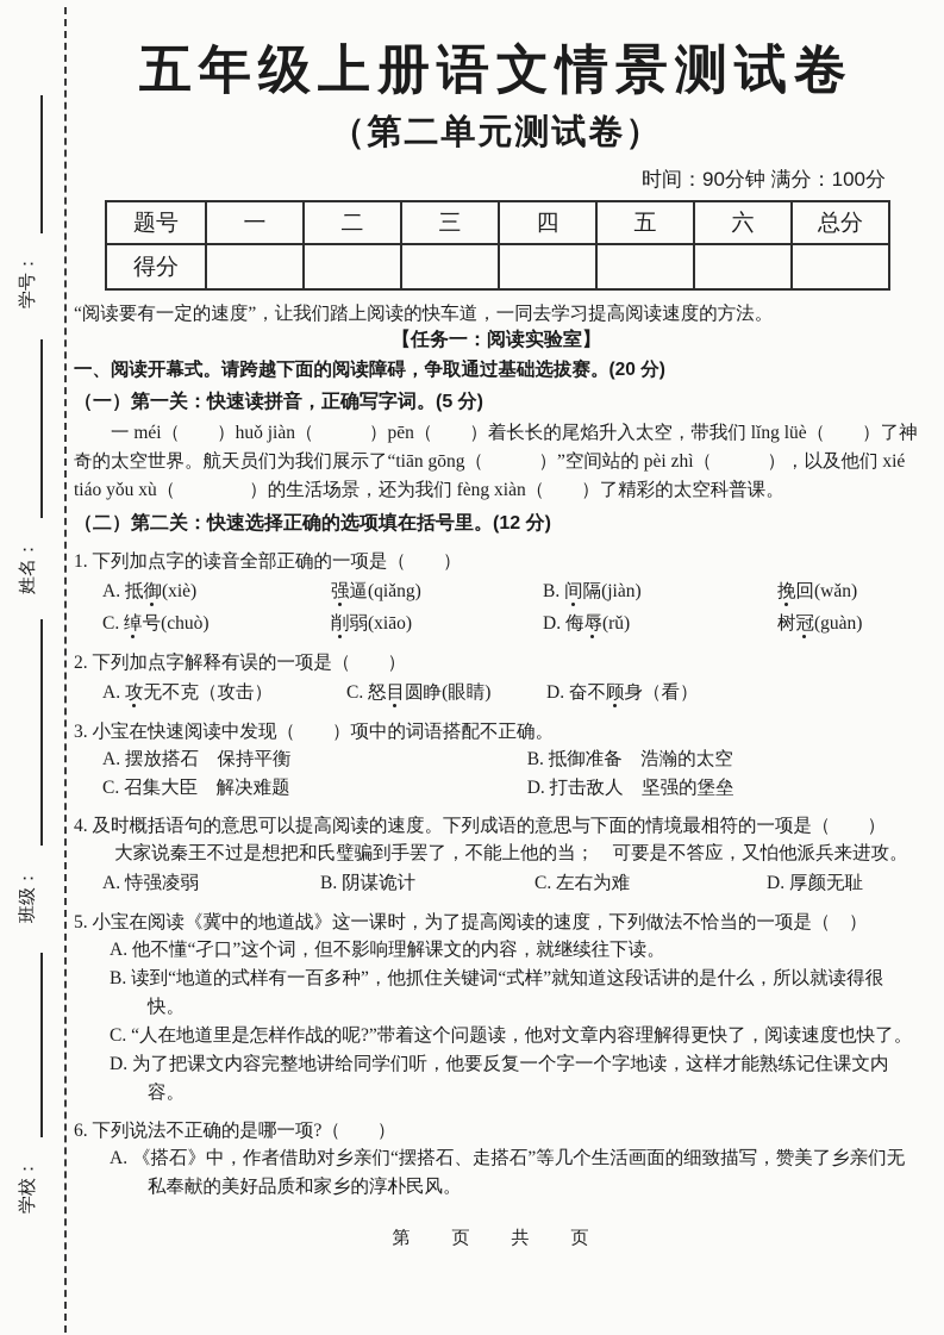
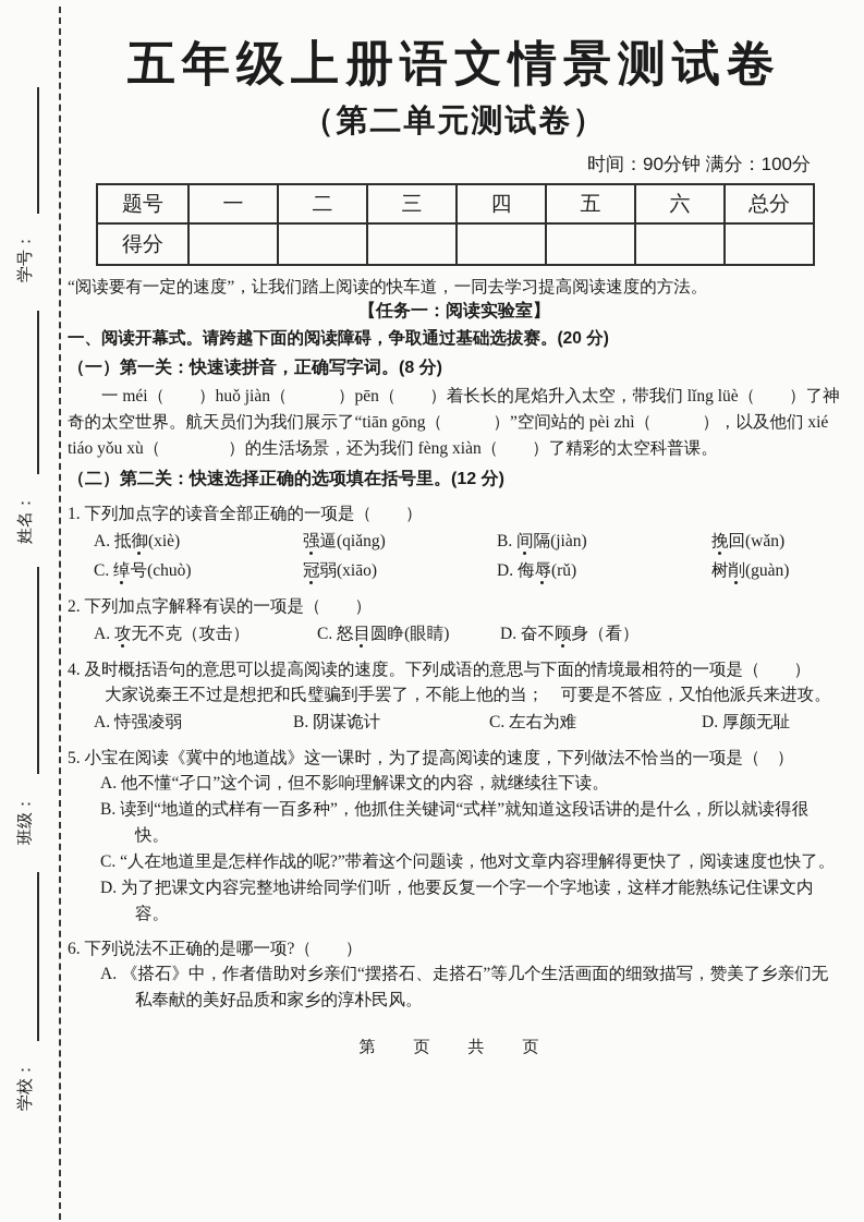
  五年级上册语文情景测试卷
  （第二单元测试卷）
  时间：90分钟 满分：100分
  题号	一	二	三	四	五	六	总分
  得分
  “阅读要有一定的速度”，让我们踏上阅读的快车道，一同去学习提高阅读速度的方法。
  【任务一：阅读实验室】
  一、阅读开幕式。请跨越下面的阅读障碍，争取通过基础选拔赛。(20 分)
- （一）第一关：快速读拼音，正确写字词。(5 分)
+ （一）第一关：快速读拼音，正确写字词。(8 分)
  一 méi（ ）huǒ jiàn（ ）pēn（ ）着长长的尾焰升入太空，带我们 lǐng lüè（ ）了神奇的太空世界。航天员们为我们展示了“tiān gōng（ ）”空间站的 pèi zhì（ ），以及他们 xié tiáo yǒu xù（ ）的生活场景，还为我们 fèng xiàn（ ）了精彩的太空科普课。
  （二）第二关：快速选择正确的选项填在括号里。(12 分)
  1. 下列加点字的读音全部正确的一项是（ ）
  A. 抵御(xiè)
  强逼(qiǎng)
  B. 间隔(jiàn)
  挽回(wǎn)
  C. 绰号(chuò)
- 削弱(xiāo)
+ 冠弱(xiāo)
  D. 侮辱(rǔ)
- 树冠(guàn)
+ 树削(guàn)
  2. 下列加点字解释有误的一项是（ ）
  A. 攻无不克（攻击）
  C. 怒目圆睁(眼睛)
  D. 奋不顾身（看）
- 3. 小宝在快速阅读中发现（ ）项中的词语搭配不正确。
- A. 摆放搭石 保持平衡
- B. 抵御准备 浩瀚的太空
- C. 召集大臣 解决难题
- D. 打击敌人 坚强的堡垒
  4. 及时概括语句的意思可以提高阅读的速度。下列成语的意思与下面的情境最相符的一项是（ ）
  大家说秦王不过是想把和氏璧骗到手罢了，不能上他的当； 可要是不答应，又怕他派兵来进攻。
  A. 恃强凌弱
  B. 阴谋诡计
  C. 左右为难
  D. 厚颜无耻
  5. 小宝在阅读《冀中的地道战》这一课时，为了提高阅读的速度，下列做法不恰当的一项是（ ）
  A. 他不懂“孑口”这个词，但不影响理解课文的内容，就继续往下读。
  B. 读到“地道的式样有一百多种”，他抓住关键词“式样”就知道这段话讲的是什么，所以就读得很快。
  C. “人在地道里是怎样作战的呢?”带着这个问题读，他对文章内容理解得更快了，阅读速度也快了。
  D. 为了把课文内容完整地讲给同学们听，他要反复一个字一个字地读，这样才能熟练记住课文内容。
  6. 下列说法不正确的是哪一项?（ ）
  A. 《搭石》中，作者借助对乡亲们“摆搭石、走搭石”等几个生活画面的细致描写，赞美了乡亲们无私奉献的美好品质和家乡的淳朴民风。
  第 页 共 页
